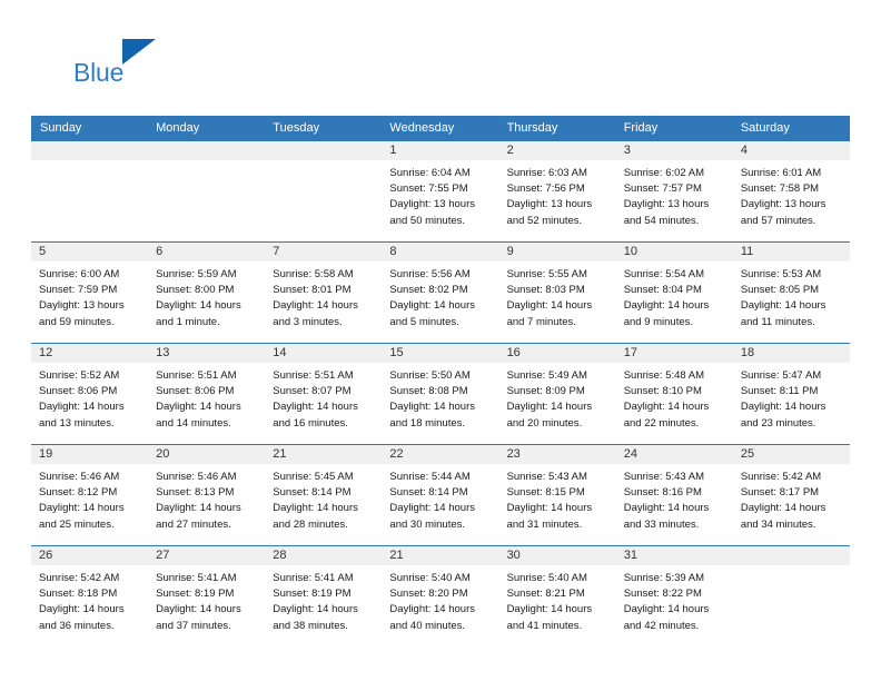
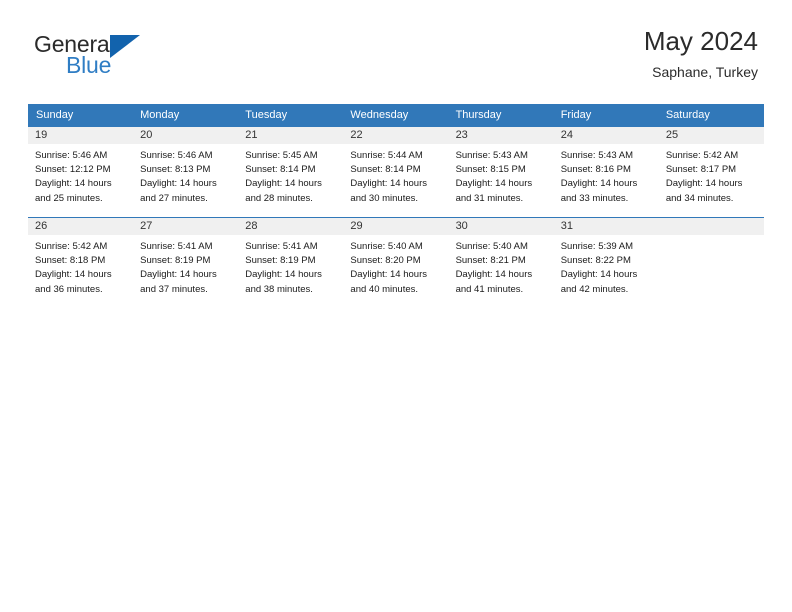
+ General
  Blue
+ May 2024
+ Saphane, Turkey
  Sunday	Monday	Tuesday	Wednesday	Thursday	Friday	Saturday
- 			1Sunrise: 6:04 AMSunset: 7:55 PMDaylight: 13 hoursand 50 minutes.	2Sunrise: 6:03 AMSunset: 7:56 PMDaylight: 13 hoursand 52 minutes.	3Sunrise: 6:02 AMSunset: 7:57 PMDaylight: 13 hoursand 54 minutes.	4Sunrise: 6:01 AMSunset: 7:58 PMDaylight: 13 hoursand 57 minutes.
- 5Sunrise: 6:00 AMSunset: 7:59 PMDaylight: 13 hoursand 59 minutes.	6Sunrise: 5:59 AMSunset: 8:00 PMDaylight: 14 hoursand 1 minute.	7Sunrise: 5:58 AMSunset: 8:01 PMDaylight: 14 hoursand 3 minutes.	8Sunrise: 5:56 AMSunset: 8:02 PMDaylight: 14 hoursand 5 minutes.	9Sunrise: 5:55 AMSunset: 8:03 PMDaylight: 14 hoursand 7 minutes.	10Sunrise: 5:54 AMSunset: 8:04 PMDaylight: 14 hoursand 9 minutes.	11Sunrise: 5:53 AMSunset: 8:05 PMDaylight: 14 hoursand 11 minutes.
- 12Sunrise: 5:52 AMSunset: 8:06 PMDaylight: 14 hoursand 13 minutes.	13Sunrise: 5:51 AMSunset: 8:06 PMDaylight: 14 hoursand 14 minutes.	14Sunrise: 5:51 AMSunset: 8:07 PMDaylight: 14 hoursand 16 minutes.	15Sunrise: 5:50 AMSunset: 8:08 PMDaylight: 14 hoursand 18 minutes.	16Sunrise: 5:49 AMSunset: 8:09 PMDaylight: 14 hoursand 20 minutes.	17Sunrise: 5:48 AMSunset: 8:10 PMDaylight: 14 hoursand 22 minutes.	18Sunrise: 5:47 AMSunset: 8:11 PMDaylight: 14 hoursand 23 minutes.
- 19Sunrise: 5:46 AMSunset: 8:12 PMDaylight: 14 hoursand 25 minutes.	20Sunrise: 5:46 AMSunset: 8:13 PMDaylight: 14 hoursand 27 minutes.	21Sunrise: 5:45 AMSunset: 8:14 PMDaylight: 14 hoursand 28 minutes.	22Sunrise: 5:44 AMSunset: 8:14 PMDaylight: 14 hoursand 30 minutes.	23Sunrise: 5:43 AMSunset: 8:15 PMDaylight: 14 hoursand 31 minutes.	24Sunrise: 5:43 AMSunset: 8:16 PMDaylight: 14 hoursand 33 minutes.	25Sunrise: 5:42 AMSunset: 8:17 PMDaylight: 14 hoursand 34 minutes.
+ 19Sunrise: 5:46 AMSunset: 12:12 PMDaylight: 14 hoursand 25 minutes.	20Sunrise: 5:46 AMSunset: 8:13 PMDaylight: 14 hoursand 27 minutes.	21Sunrise: 5:45 AMSunset: 8:14 PMDaylight: 14 hoursand 28 minutes.	22Sunrise: 5:44 AMSunset: 8:14 PMDaylight: 14 hoursand 30 minutes.	23Sunrise: 5:43 AMSunset: 8:15 PMDaylight: 14 hoursand 31 minutes.	24Sunrise: 5:43 AMSunset: 8:16 PMDaylight: 14 hoursand 33 minutes.	25Sunrise: 5:42 AMSunset: 8:17 PMDaylight: 14 hoursand 34 minutes.
- 26Sunrise: 5:42 AMSunset: 8:18 PMDaylight: 14 hoursand 36 minutes.	27Sunrise: 5:41 AMSunset: 8:19 PMDaylight: 14 hoursand 37 minutes.	28Sunrise: 5:41 AMSunset: 8:19 PMDaylight: 14 hoursand 38 minutes.	21Sunrise: 5:40 AMSunset: 8:20 PMDaylight: 14 hoursand 40 minutes.	30Sunrise: 5:40 AMSunset: 8:21 PMDaylight: 14 hoursand 41 minutes.	31Sunrise: 5:39 AMSunset: 8:22 PMDaylight: 14 hoursand 42 minutes.
+ 26Sunrise: 5:42 AMSunset: 8:18 PMDaylight: 14 hoursand 36 minutes.	27Sunrise: 5:41 AMSunset: 8:19 PMDaylight: 14 hoursand 37 minutes.	28Sunrise: 5:41 AMSunset: 8:19 PMDaylight: 14 hoursand 38 minutes.	29Sunrise: 5:40 AMSunset: 8:20 PMDaylight: 14 hoursand 40 minutes.	30Sunrise: 5:40 AMSunset: 8:21 PMDaylight: 14 hoursand 41 minutes.	31Sunrise: 5:39 AMSunset: 8:22 PMDaylight: 14 hoursand 42 minutes.
